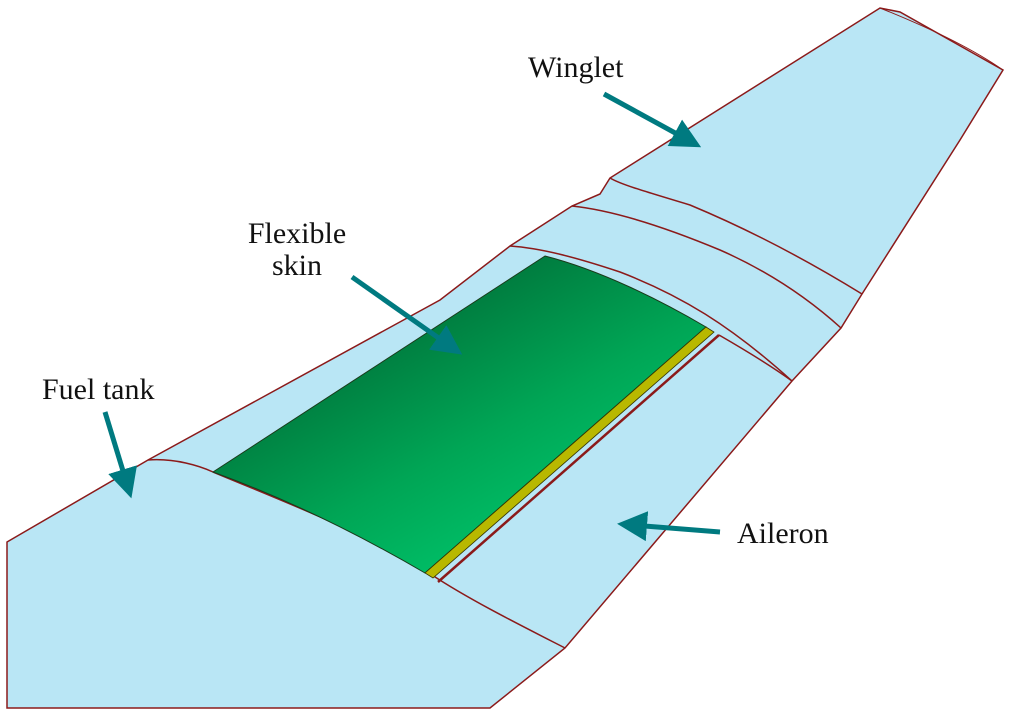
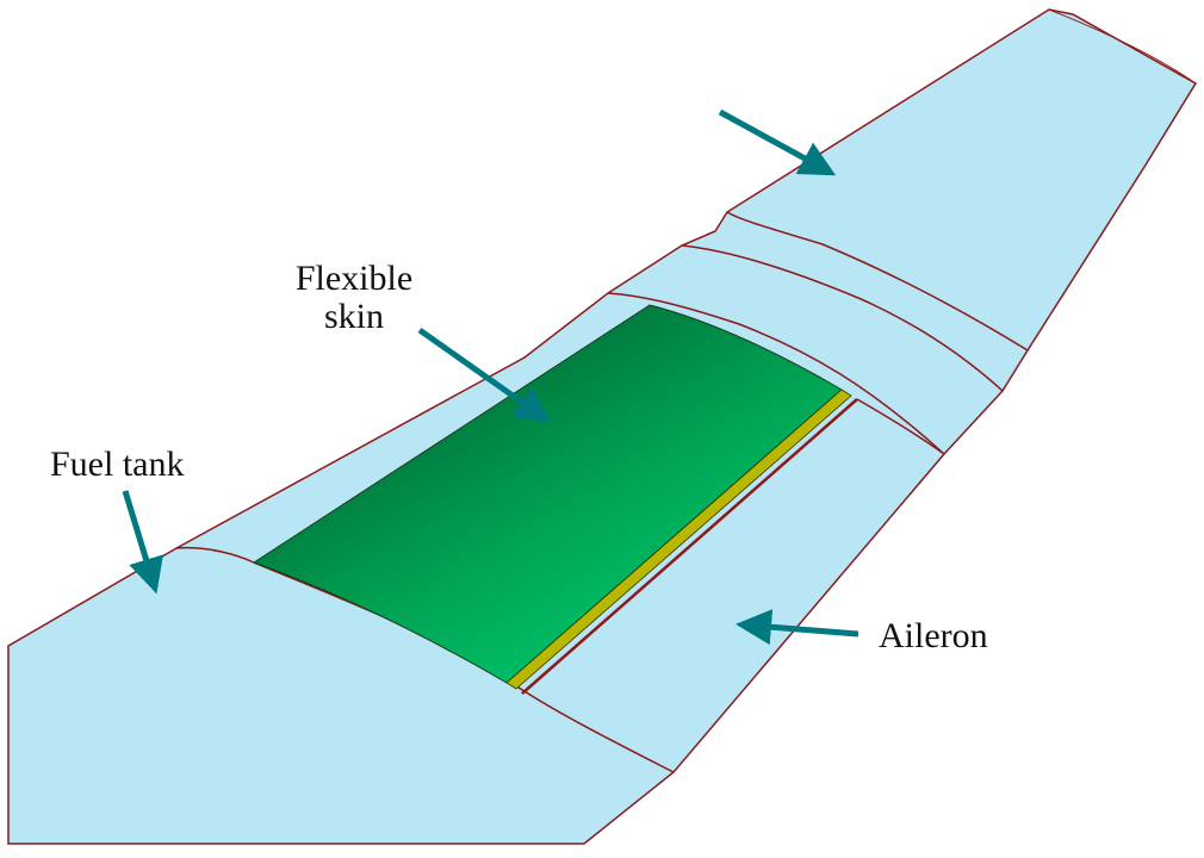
- Winglet
  Flexible
  skin
  Fuel tank
  Aileron
